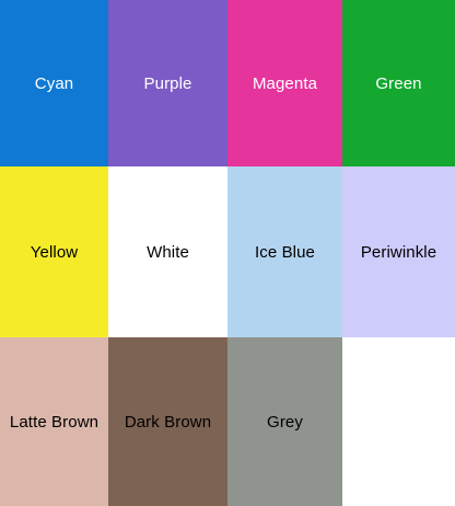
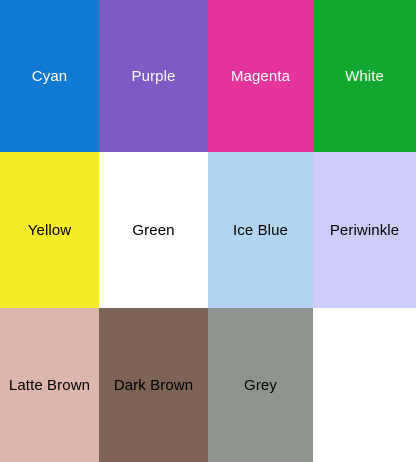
  Cyan
  Purple
  Magenta
- Green
+ White
  Yellow
- White
+ Green
  Ice Blue
  Periwinkle
  Latte Brown
  Dark Brown
  Grey
